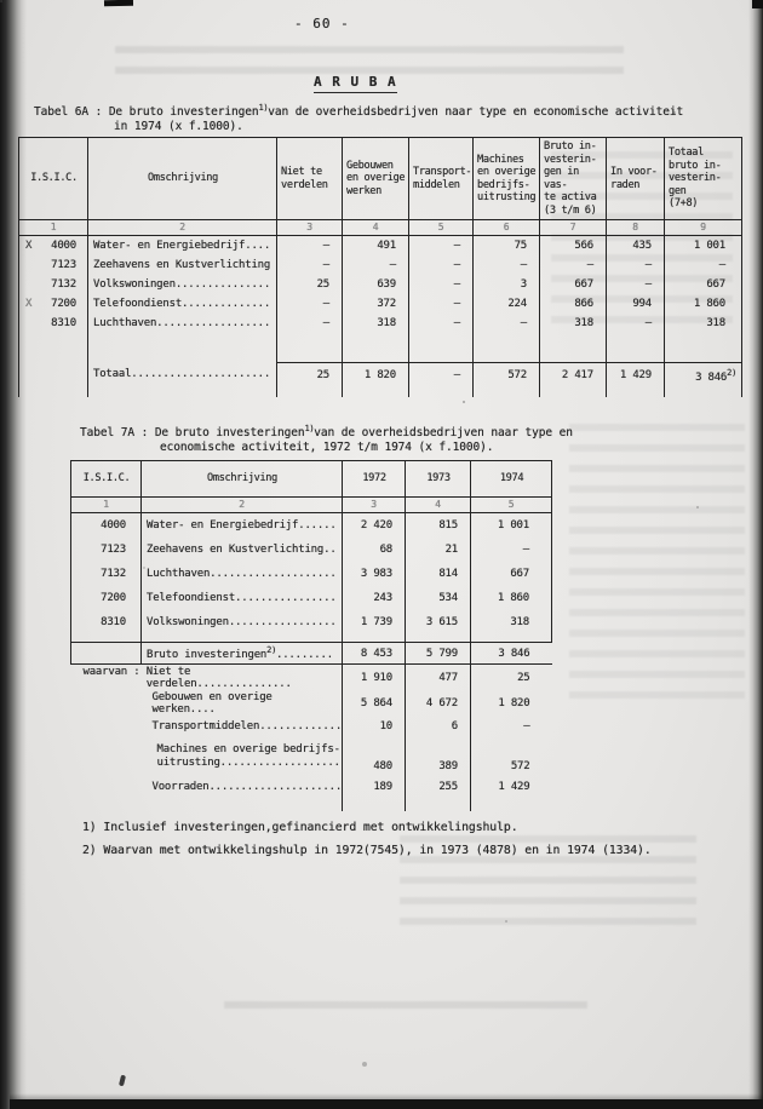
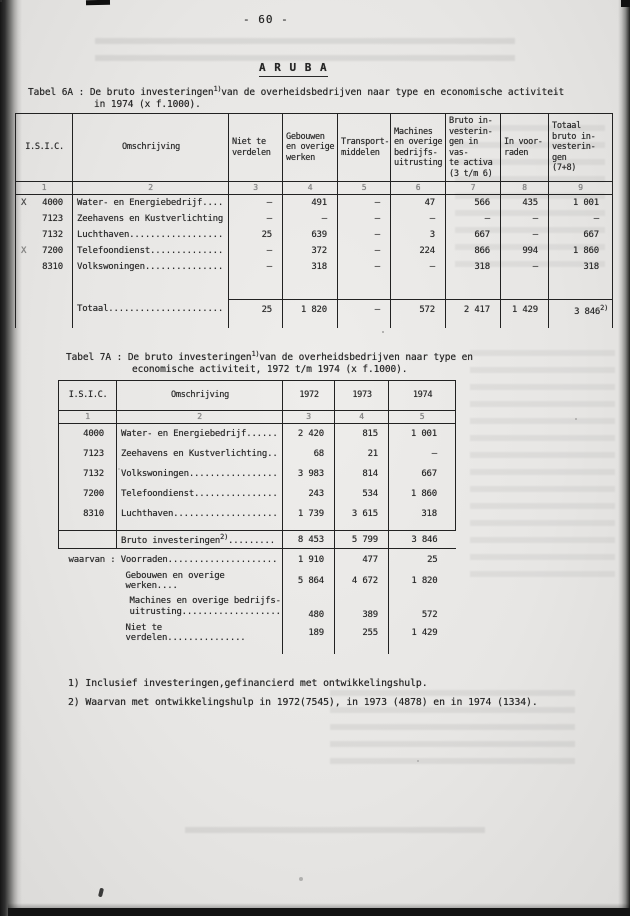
  - 60 -
  A R U B A
  Tabel 6A : De bruto investeringen1)van de overheidsbedrijven naar type en economische activiteit
  in 1974 (x f.1000).
  I.S.I.C.	Omschrijving	Niet te verdelen	Gebouwen en overige werken	Transport- middelen	Machines en overige bedrijfs- uitrusting	Bruto in- vesterin- gen in vas- te activa (3 t/m 6)	In voor- raden	Totaal bruto in- vesterin- gen (7+8)
  1	2	3	4	5	6	7	8	9
- X 4000	Water- en Energiebedrijf....	–	491	–	75	566	435	1 001
+ X 4000	Water- en Energiebedrijf....	–	491	–	47	566	435	1 001
  7123	Zeehavens en Kustverlichting	–	–	–	–	–	–	–
- 7132	Volkswoningen...............	25	639	–	3	667	–	667
+ 7132	Luchthaven..................	25	639	–	3	667	–	667
  X 7200	Telefoondienst..............	–	372	–	224	866	994	1 860
- 8310	Luchthaven..................	–	318	–	–	318	–	318
+ 8310	Volkswoningen...............	–	318	–	–	318	–	318
  	Totaal......................	25	1 820	–	572	2 417	1 429	3 8462)
  Tabel 7A : De bruto investeringen1)van de overheidsbedrijven naar type en
  economische activiteit, 1972 t/m 1974 (x f.1000).
  I.S.I.C.	Omschrijving	1972	1973	1974
  1	2	3	4	5
  4000	Water- en Energiebedrijf......	2 420	815	1 001
  7123	Zeehavens en Kustverlichting..	68	21	–
- 7132	Luchthaven....................	3 983	814	667
+ 7132	Volkswoningen.................	3 983	814	667
  7200	Telefoondienst................	243	534	1 860
- 8310	Volkswoningen.................	1 739	3 615	318
+ 8310	Luchthaven....................	1 739	3 615	318
  	Bruto investeringen2).........	8 453	5 799	3 846
- waarvan : Niet te verdelen...............	1 910	477	25
+ waarvan : Voorraden.....................	1 910	477	25
  Gebouwen en overige werken....	5 864	4 672	1 820
- Transportmiddelen.............	10	6	–
  Machines en overige bedrijfs- uitrusting...................	480	389	572
- Voorraden.....................	189	255	1 429
+ Niet te verdelen...............	189	255	1 429
  1) Inclusief investeringen,gefinancierd met ontwikkelingshulp.
  2) Waarvan met ontwikkelingshulp in 1972(7545), in 1973 (4878) en in 1974 (1334).
